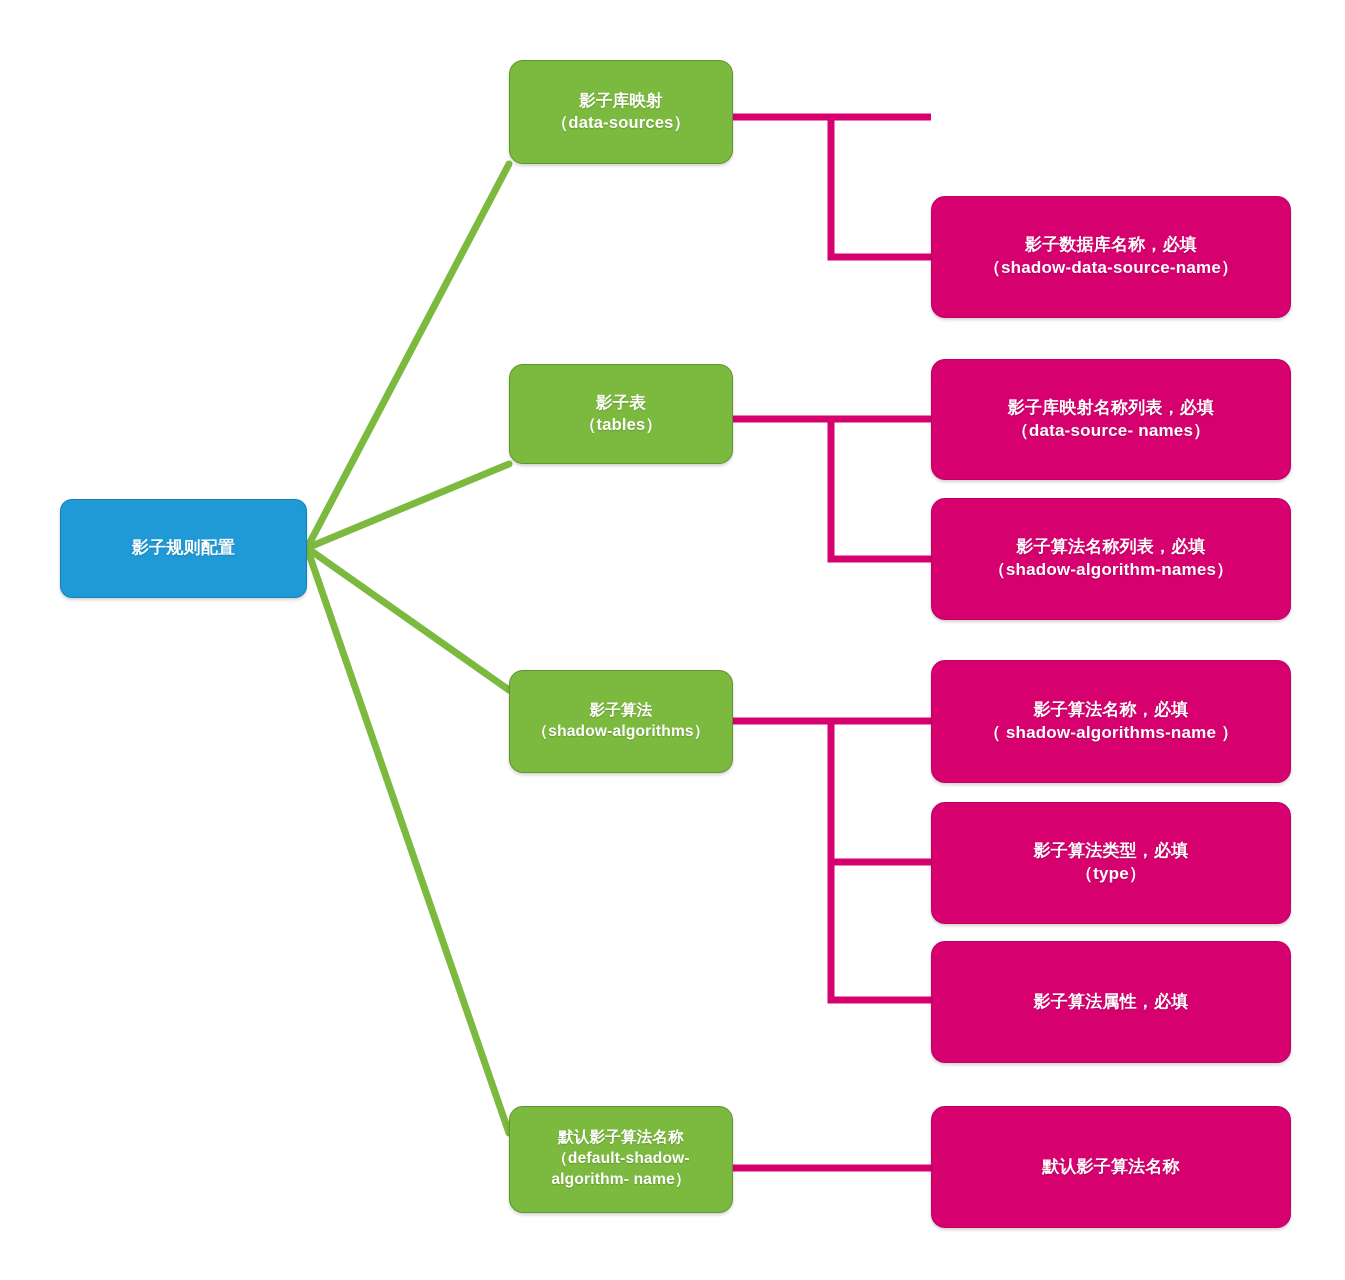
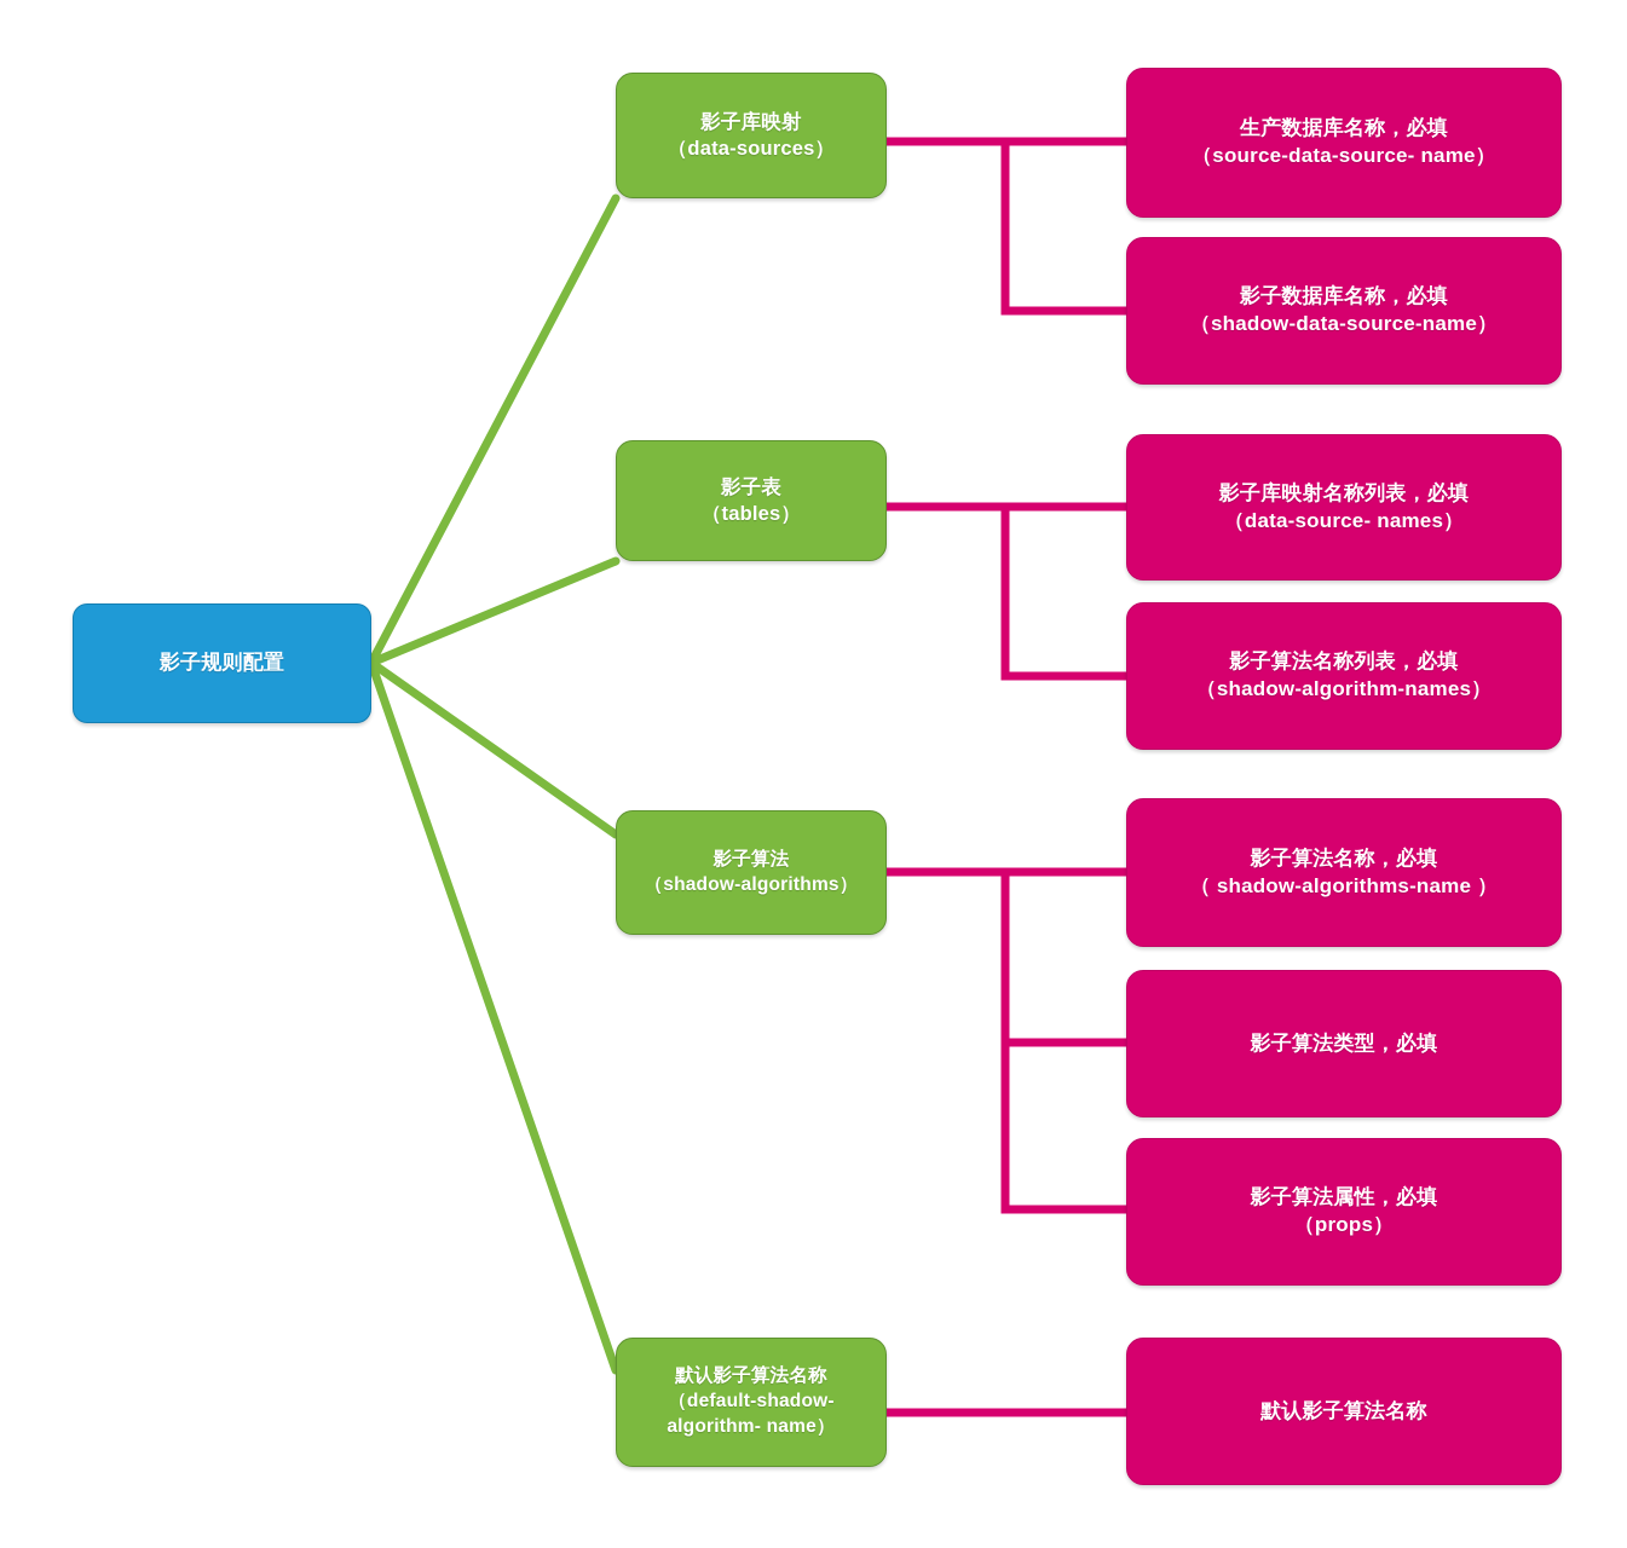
  影子规则配置
  影子库映射
  （data-sources）
+ 生产数据库名称，必填
+ （source-data-source- name）
  影子数据库名称，必填
  （shadow-data-source-name）
  影子表
  （tables）
  影子库映射名称列表，必填
  （data-source- names）
  影子算法名称列表，必填
  （shadow-algorithm-names）
  影子算法
  （shadow-algorithms）
  影子算法名称，必填
  （ shadow-algorithms-name ）
  影子算法类型，必填
- （type）
  影子算法属性，必填
+ （props）
  默认影子算法名称
  （default-shadow-
  algorithm- name）
  默认影子算法名称
